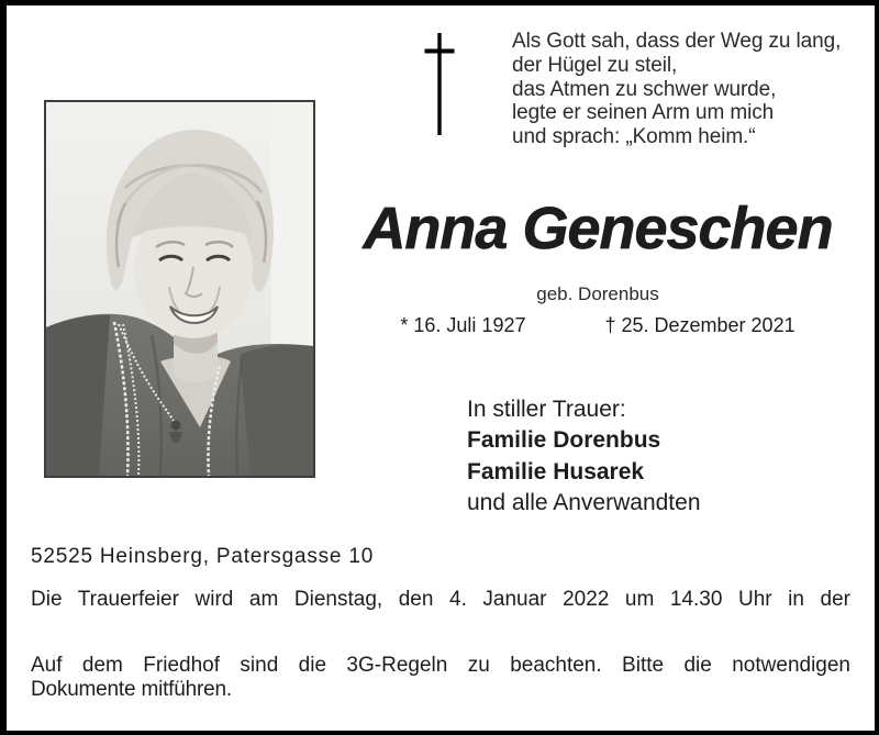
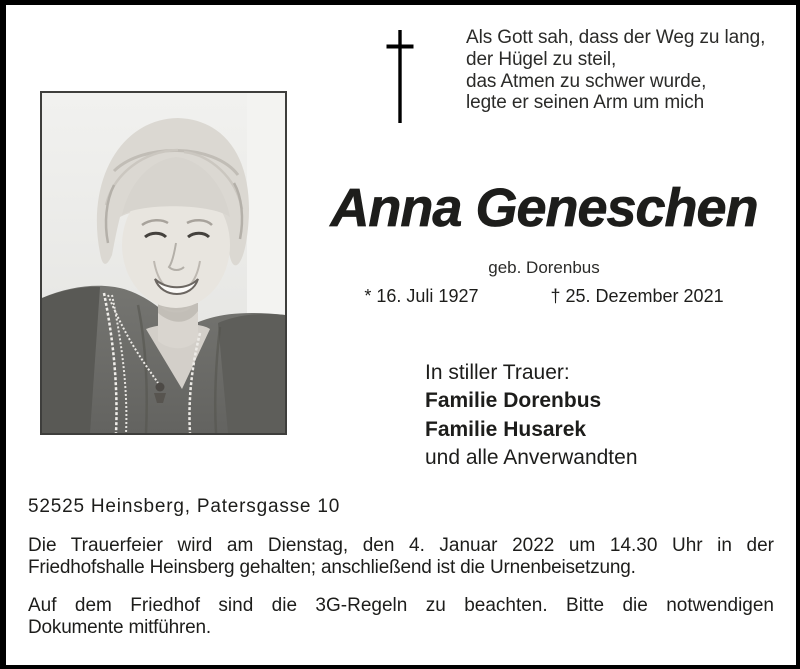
  Als Gott sah, dass der Weg zu lang,
  der Hügel zu steil,
  das Atmen zu schwer wurde,
  legte er seinen Arm um mich
- und sprach: „Komm heim.“
  Anna Geneschen
  geb. Dorenbus
  * 16. Juli 1927
  † 25. Dezember 2021
  In stiller Trauer:
  Familie Dorenbus
  Familie Husarek
  und alle Anverwandten
  52525 Heinsberg, Patersgasse 10
  Die Trauerfeier wird am Dienstag, den 4. Januar 2022 um 14.30 Uhr in der
+ Friedhofshalle Heinsberg gehalten; anschließend ist die Urnenbeisetzung.
  Auf dem Friedhof sind die 3G-Regeln zu beachten. Bitte die notwendigen
  Dokumente mitführen.
